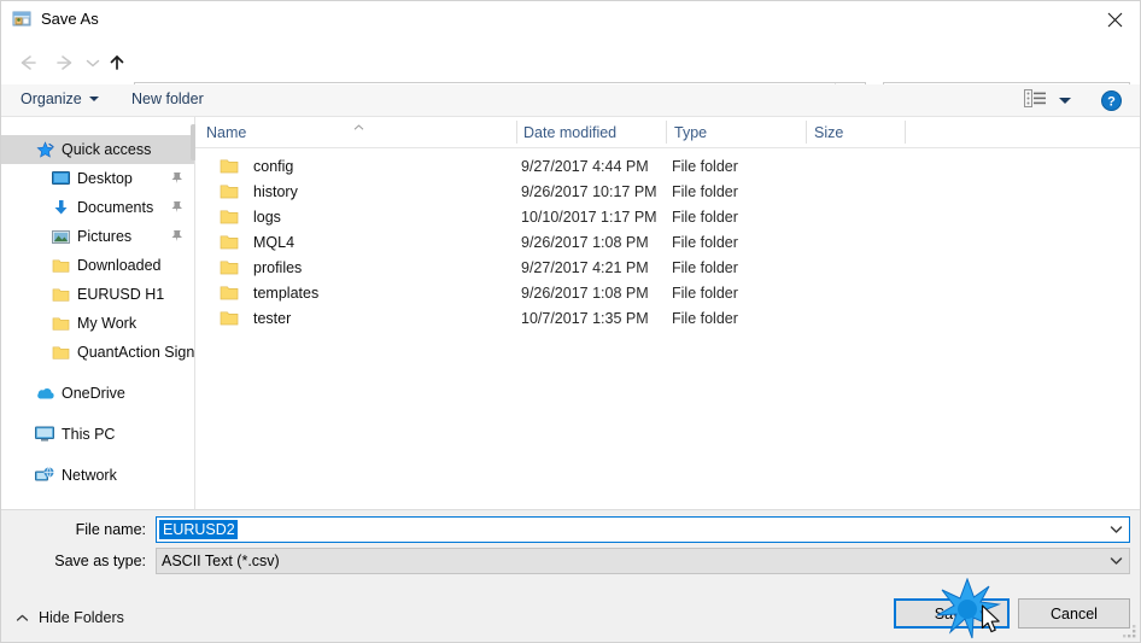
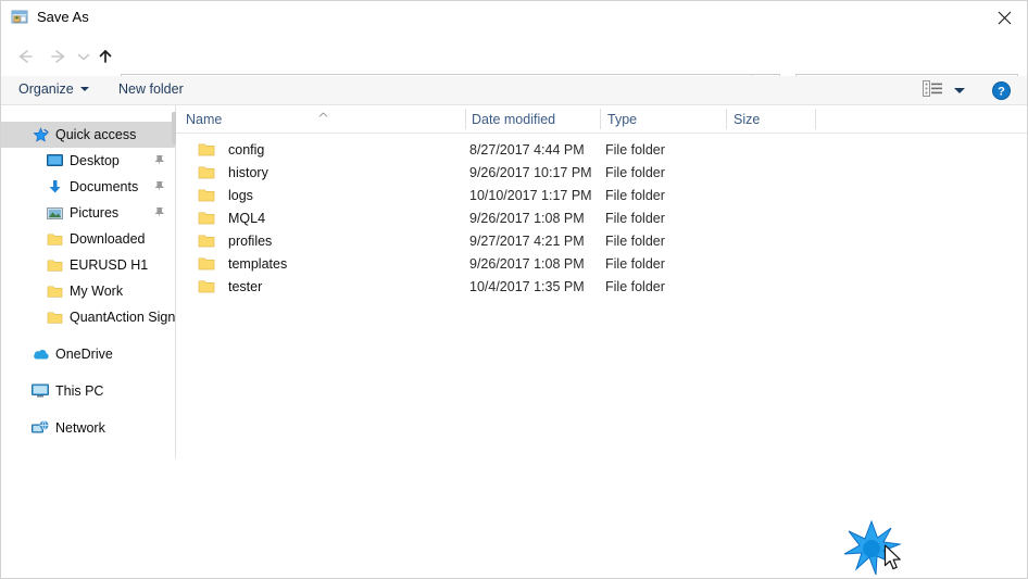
  Save As
  Organize
  New folder
  ?
  Quick access
  Desktop
  Documents
  Pictures
  Downloaded
  EURUSD H1
  My Work
  QuantAction Sign
  OneDrive
  This PC
  Network
  Name
  Date modified
  Type
  Size
  config
- 9/27/2017 4:44 PM
+ 8/27/2017 4:44 PM
  File folder
  history
  9/26/2017 10:17 PM
  File folder
  logs
  10/10/2017 1:17 PM
  File folder
  MQL4
  9/26/2017 1:08 PM
  File folder
  profiles
  9/27/2017 4:21 PM
  File folder
  templates
  9/26/2017 1:08 PM
  File folder
  tester
- 10/7/2017 1:35 PM
+ 10/4/2017 1:35 PM
  File folder
- File name:
- EURUSD2
- Save as type:
- ASCII Text (*.csv)
- Hide Folders
- Cancel
